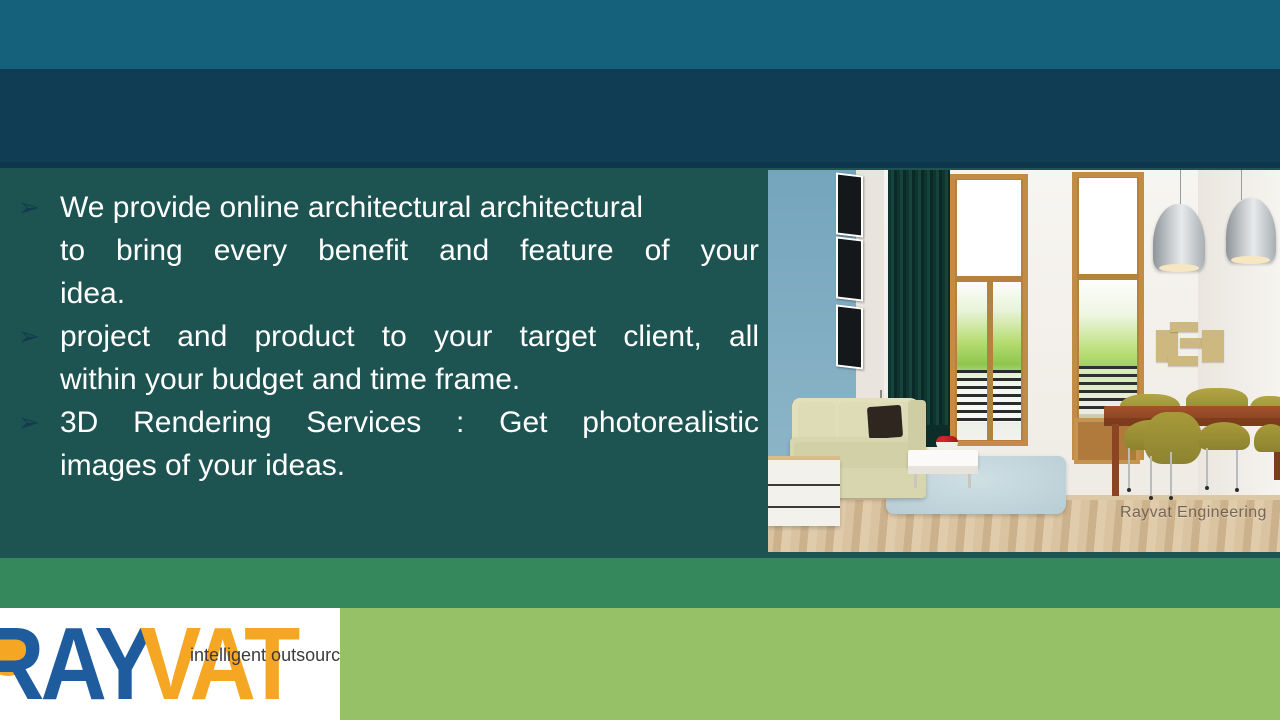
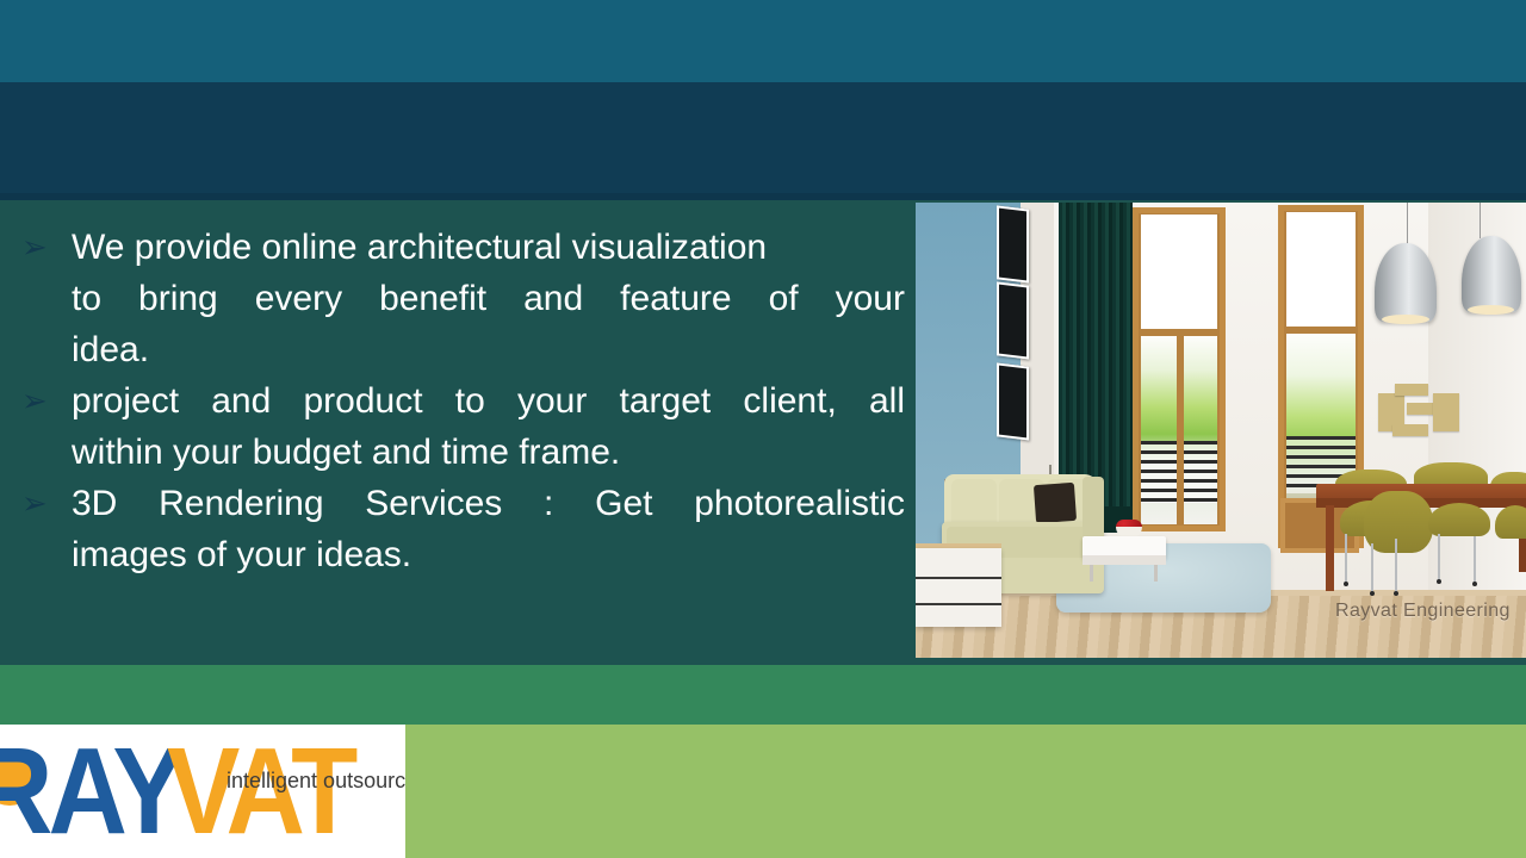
  ➢
- We provide online architectural architectural
+ We provide online architectural visualization
  to
  bring
  every
  benefit
  and
  feature
  of
  your
  idea.
  ➢
  project
  and
  product
  to
  your
  target
  client,
  all
  within your budget and time frame.
  ➢
  3D
  Rendering
  Services
  :
  Get
  photorealistic
  images of your ideas.
  Rayvat Engineering
  RAY
  VAT
  intelligent outsourc
